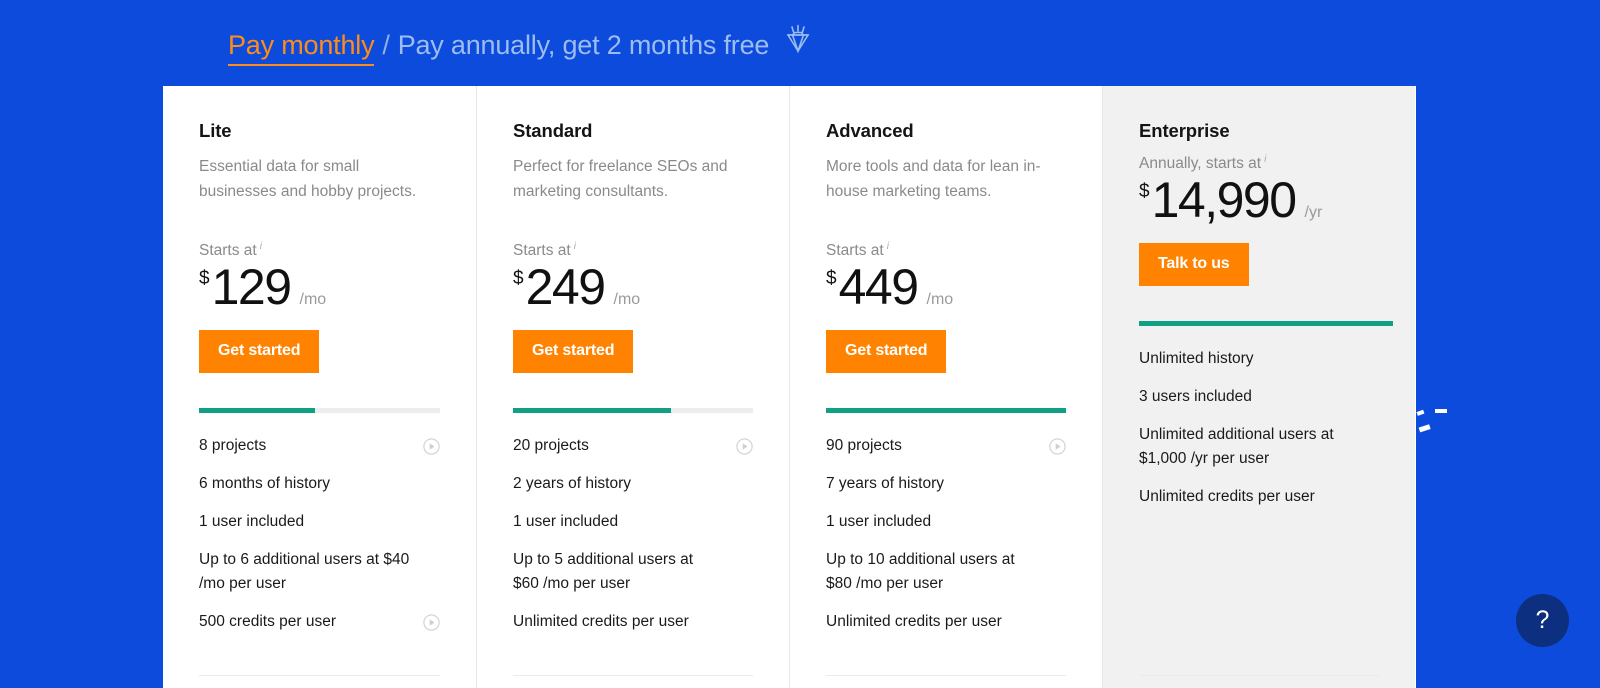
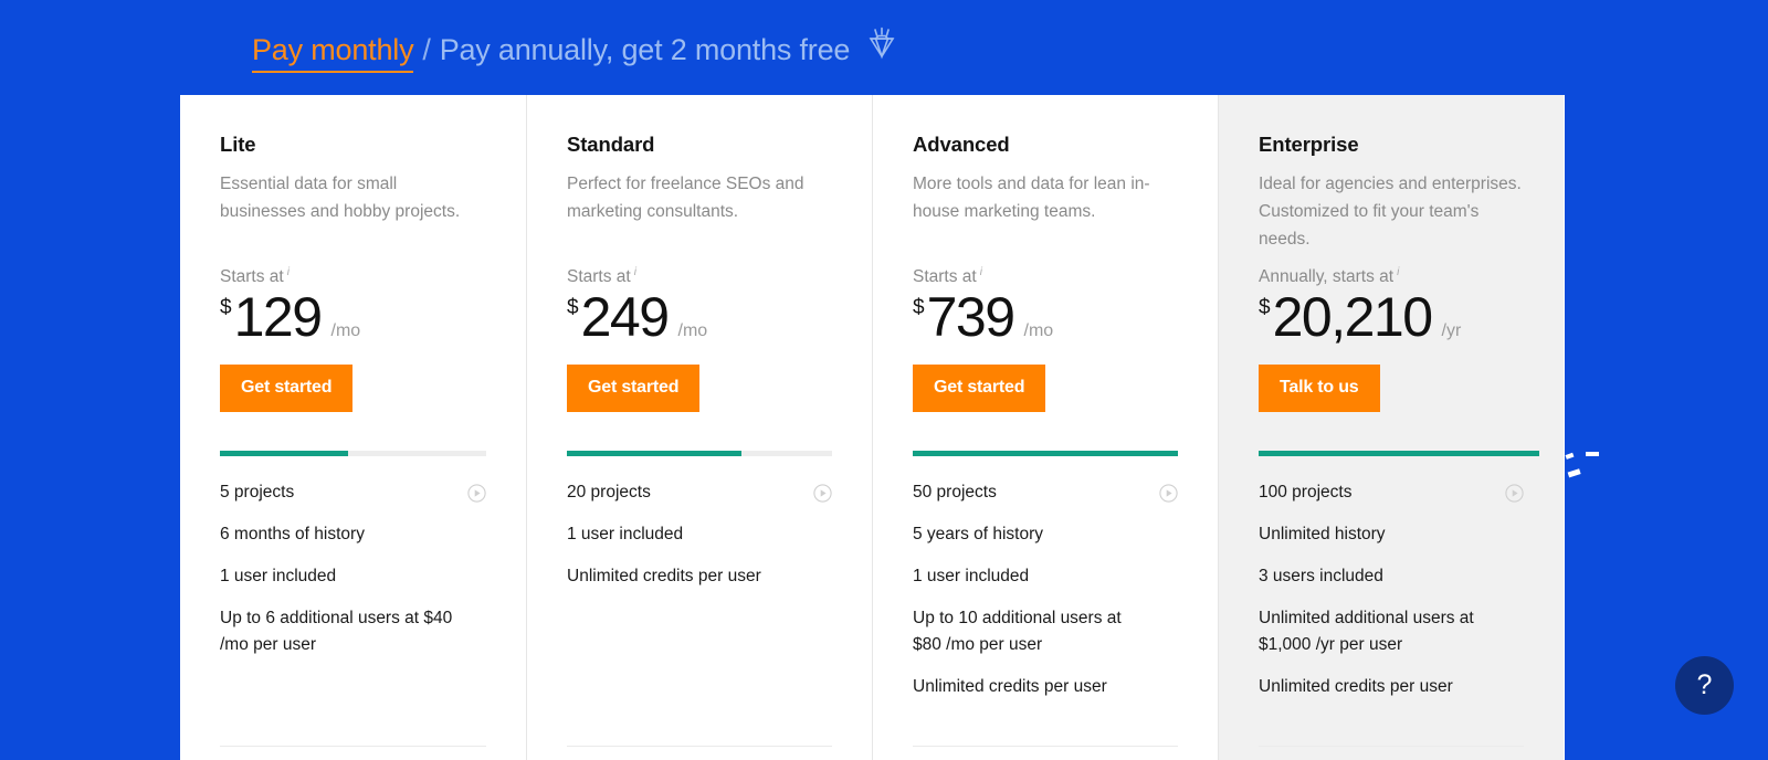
  Pay monthly
  /
  Pay annually, get 2 months free
  Lite
  Essential data for small businesses and hobby projects.
  Starts at i
  $
  129
  /mo
  Get started
- 8 projects
+ 5 projects
  6 months of history
  1 user included
  Up to 6 additional users at $40 /mo per user
- 500 credits per user
  Standard
  Perfect for freelance SEOs and marketing consultants.
  Starts at i
  $
  249
  /mo
  Get started
  20 projects
- 2 years of history
  1 user included
- Up to 5 additional users at $60 /mo per user
  Unlimited credits per user
  Advanced
  More tools and data for lean in-house marketing teams.
  Starts at i
  $
- 449
+ 739
  /mo
  Get started
- 90 projects
+ 50 projects
- 7 years of history
+ 5 years of history
  1 user included
  Up to 10 additional users at $80 /mo per user
  Unlimited credits per user
  Enterprise
+ Ideal for agencies and enterprises. Customized to fit your team's needs.
  Annually, starts at i
  $
- 14,990
+ 20,210
  /yr
  Talk to us
+ 100 projects
  Unlimited history
  3 users included
  Unlimited additional users at $1,000 /yr per user
  Unlimited credits per user
  ?
